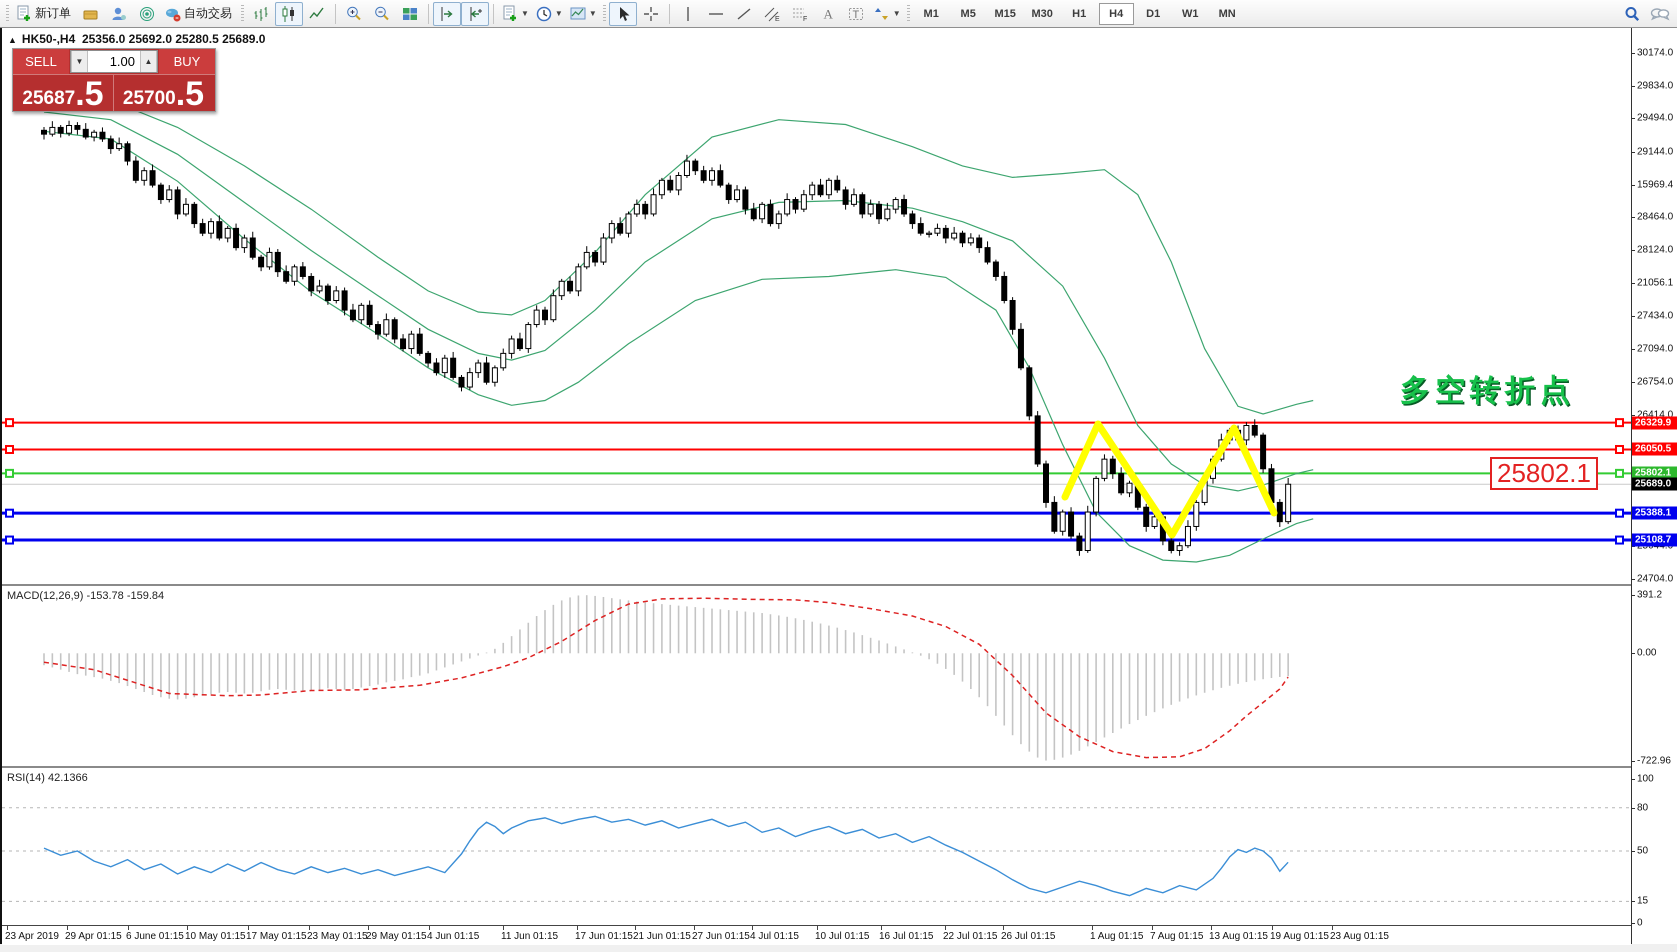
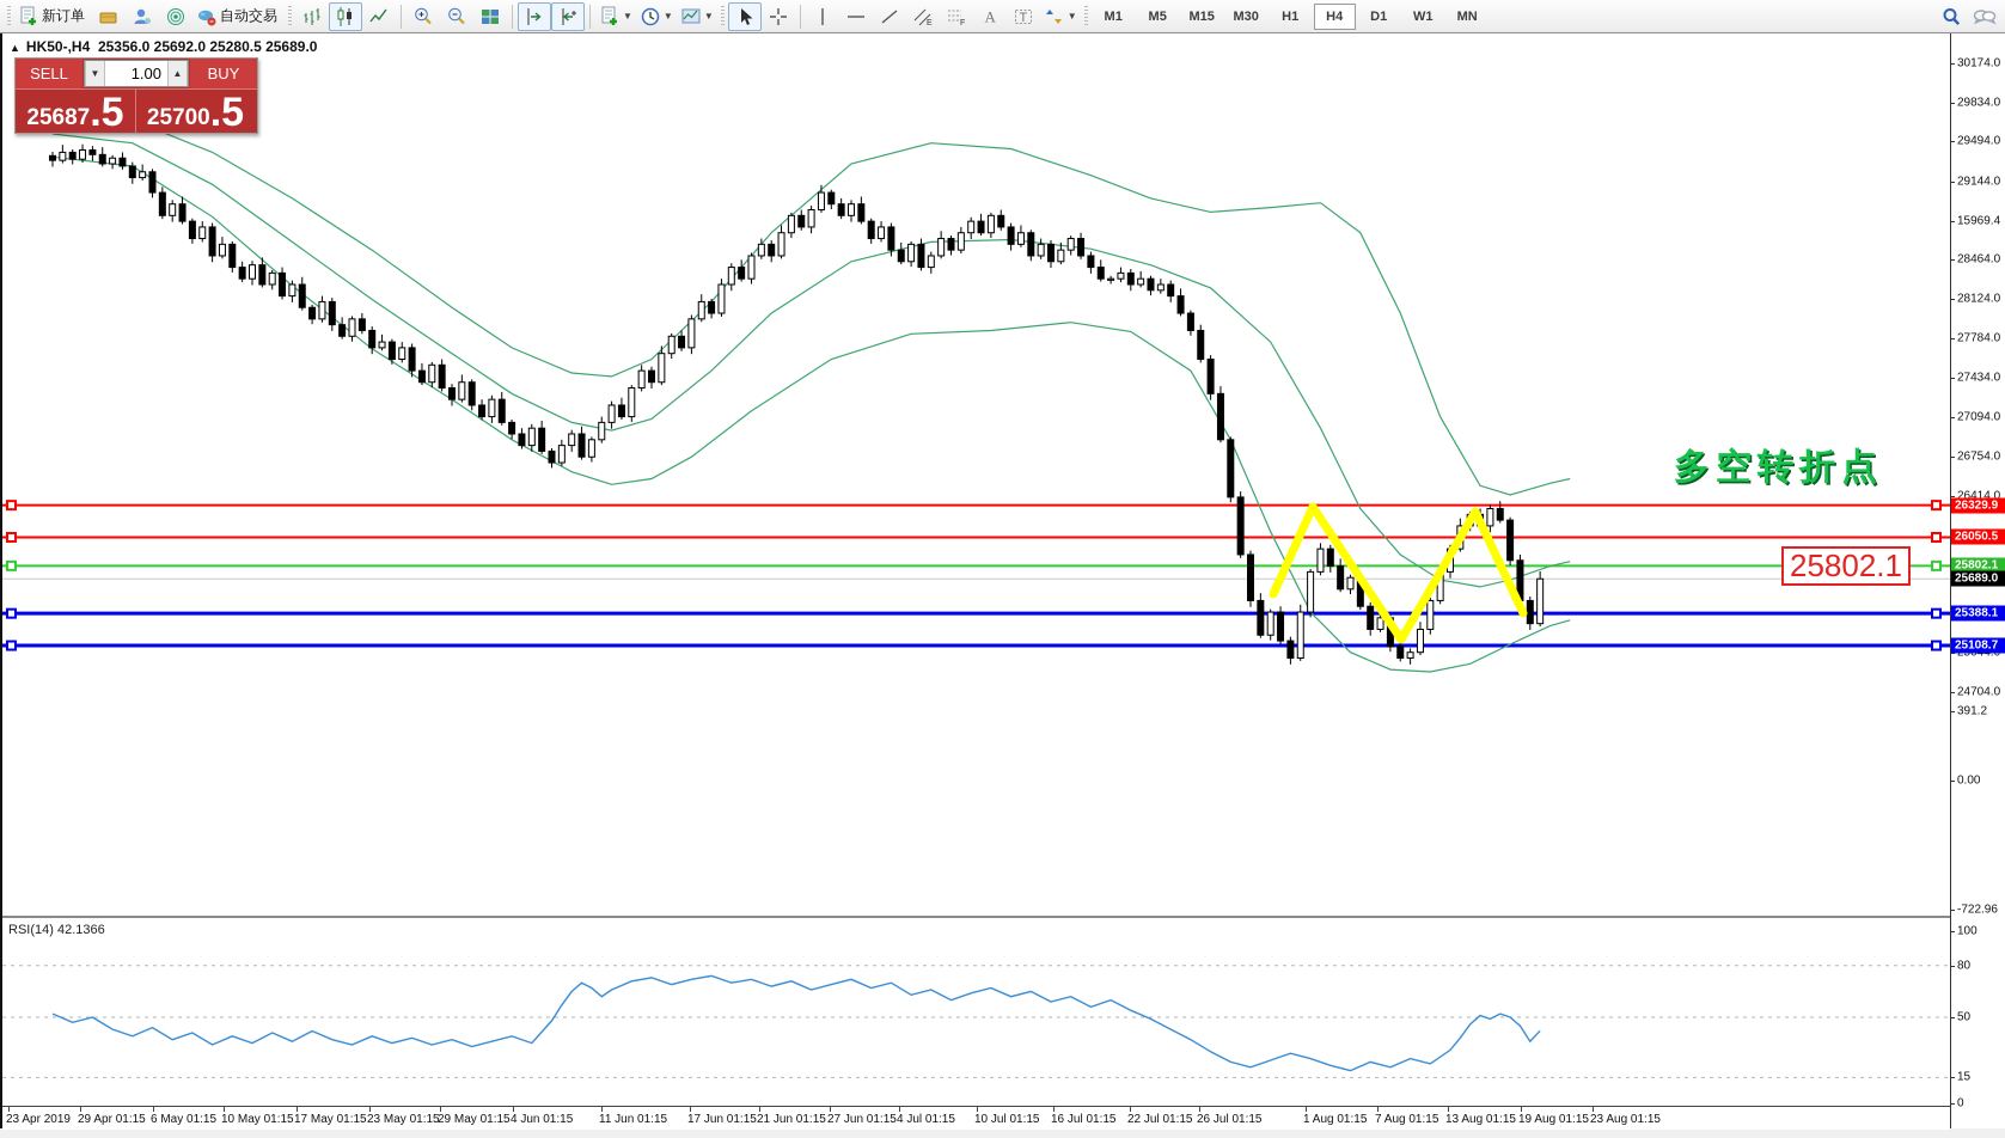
  新订单
  自动交易
  ▼
  ▼
  ▼
  A
  T
  ▼
  M1 M5 M15 M30 H1 H4 D1 W1 MN
  ▲ HK50-,H4 25356.0 25692.0 25280.5 25689.0
  SELL
  ▼
  1.00
  ▲
  BUY
  25687
  .5
  25700
  .5
  多空转折点
  25802.1
- MACD(12,26,9) -153.78 -159.84
  RSI(14) 42.1366
  23 Apr 2019
  29 Apr 01:15
- 6 June 01:15
+ 6 May 01:15
  10 May 01:15
  17 May 01:15
  23 May 01:15
  29 May 01:15
  4 Jun 01:15
  11 Jun 01:15
  17 Jun 01:15
  21 Jun 01:15
  27 Jun 01:15
  4 Jul 01:15
  10 Jul 01:15
  16 Jul 01:15
  22 Jul 01:15
  26 Jul 01:15
  1 Aug 01:15
  7 Aug 01:15
  13 Aug 01:15
  19 Aug 01:15
  23 Aug 01:15
  30174.0
  29834.0
  29494.0
  29144.0
  15969.4
  28464.0
  28124.0
- 21056.1
+ 27784.0
  27434.0
  27094.0
  26754.0
  26414.0
  24704.0
  391.2
  0.00
  -722.96
  100
  80
  50
  15
  0
  26329.9
  26050.5
  25802.1
  25689.0
  25388.1
  25108.7
